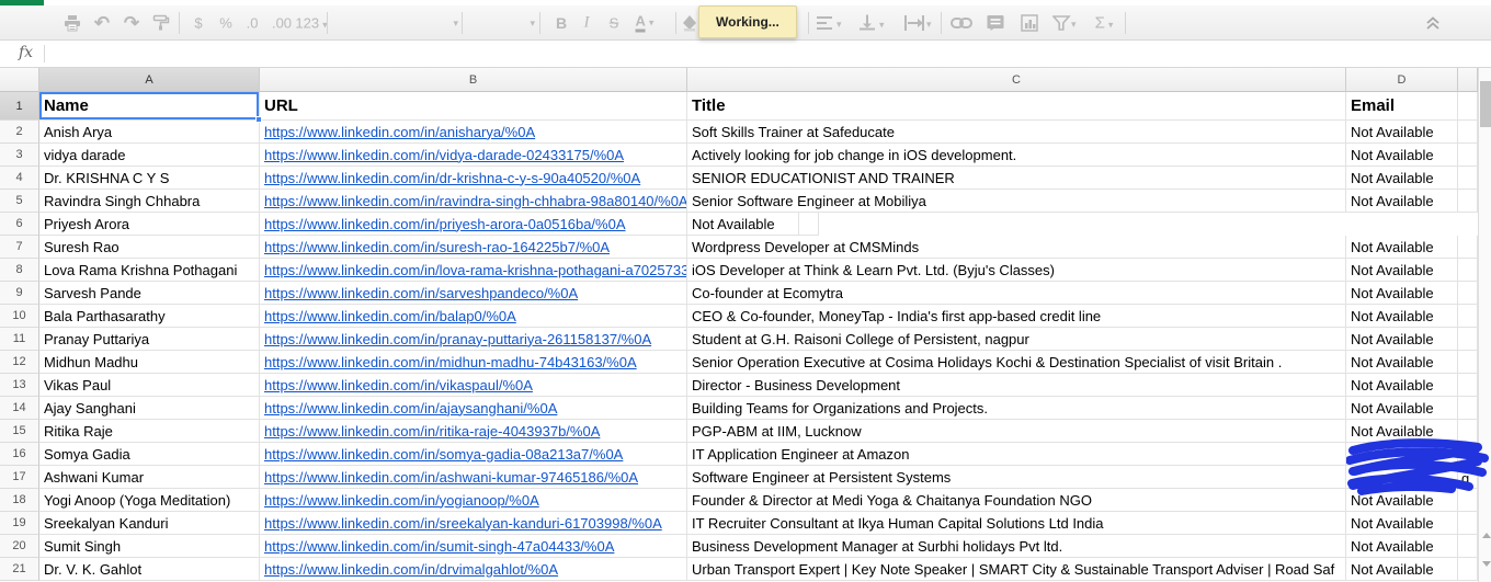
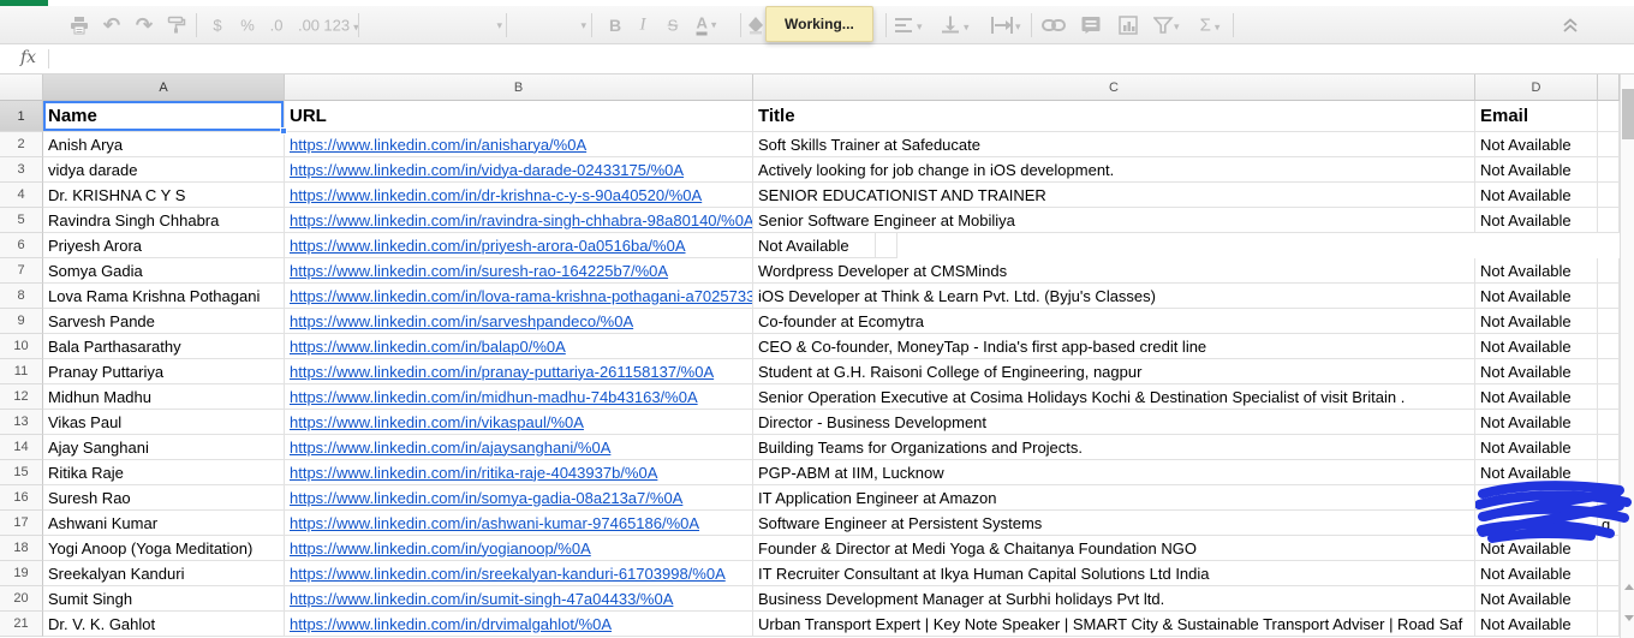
  ↶
  ↷
  $
  %
  .0
  .00
  123 ▾
  ▾
  ▾
  B
  I
  S
  A ▾
  Working...
  ▾
  ▾
  ▾
  ▾
  Σ ▾
  fx
  A
  B
  C
  D
  1
  Name
  URL
  Title
  Email
  2
  Anish Arya
  https://www.linkedin.com/in/anisharya/%0A
  Soft Skills Trainer at Safeducate
  Not Available
  3
  vidya darade
  https://www.linkedin.com/in/vidya-darade-02433175/%0A
  Actively looking for job change in iOS development.
  Not Available
  4
  Dr. KRISHNA C Y S
  https://www.linkedin.com/in/dr-krishna-c-y-s-90a40520/%0A
  SENIOR EDUCATIONIST AND TRAINER
  Not Available
  5
  Ravindra Singh Chhabra
  https://www.linkedin.com/in/ravindra-singh-chhabra-98a80140/%0A
  Senior Software Engineer at Mobiliya
  Not Available
  6
  Priyesh Arora
  https://www.linkedin.com/in/priyesh-arora-0a0516ba/%0A
  Not Available
  7
- Suresh Rao
+ Somya Gadia
  https://www.linkedin.com/in/suresh-rao-164225b7/%0A
  Wordpress Developer at CMSMinds
  Not Available
  8
  Lova Rama Krishna Pothagani
  https://www.linkedin.com/in/lova-rama-krishna-pothagani-a7025733
  iOS Developer at Think & Learn Pvt. Ltd. (Byju's Classes)
  Not Available
  9
  Sarvesh Pande
  https://www.linkedin.com/in/sarveshpandeco/%0A
  Co-founder at Ecomytra
  Not Available
  10
  Bala Parthasarathy
  https://www.linkedin.com/in/balap0/%0A
  CEO & Co-founder, MoneyTap - India's first app-based credit line
  Not Available
  11
  Pranay Puttariya
  https://www.linkedin.com/in/pranay-puttariya-261158137/%0A
- Student at G.H. Raisoni College of Persistent, nagpur
+ Student at G.H. Raisoni College of Engineering, nagpur
  Not Available
  12
  Midhun Madhu
  https://www.linkedin.com/in/midhun-madhu-74b43163/%0A
  Senior Operation Executive at Cosima Holidays Kochi & Destination Specialist of visit Britain .
  Not Available
  13
  Vikas Paul
  https://www.linkedin.com/in/vikaspaul/%0A
  Director - Business Development
  Not Available
  14
  Ajay Sanghani
  https://www.linkedin.com/in/ajaysanghani/%0A
  Building Teams for Organizations and Projects.
  Not Available
  15
  Ritika Raje
  https://www.linkedin.com/in/ritika-raje-4043937b/%0A
  PGP-ABM at IIM, Lucknow
  Not Available
  16
- Somya Gadia
+ Suresh Rao
  https://www.linkedin.com/in/somya-gadia-08a213a7/%0A
  IT Application Engineer at Amazon
  17
  Ashwani Kumar
  https://www.linkedin.com/in/ashwani-kumar-97465186/%0A
  Software Engineer at Persistent Systems
  18
  Yogi Anoop (Yoga Meditation)
  https://www.linkedin.com/in/yogianoop/%0A
  Founder & Director at Medi Yoga & Chaitanya Foundation NGO
  Not Available
  19
  Sreekalyan Kanduri
  https://www.linkedin.com/in/sreekalyan-kanduri-61703998/%0A
  IT Recruiter Consultant at Ikya Human Capital Solutions Ltd India
  Not Available
  20
  Sumit Singh
  https://www.linkedin.com/in/sumit-singh-47a04433/%0A
  Business Development Manager at Surbhi holidays Pvt ltd.
  Not Available
  21
  Dr. V. K. Gahlot
  https://www.linkedin.com/in/drvimalgahlot/%0A
  Urban Transport Expert | Key Note Speaker | SMART City & Sustainable Transport Adviser | Road Saf
  Not Available
  g
